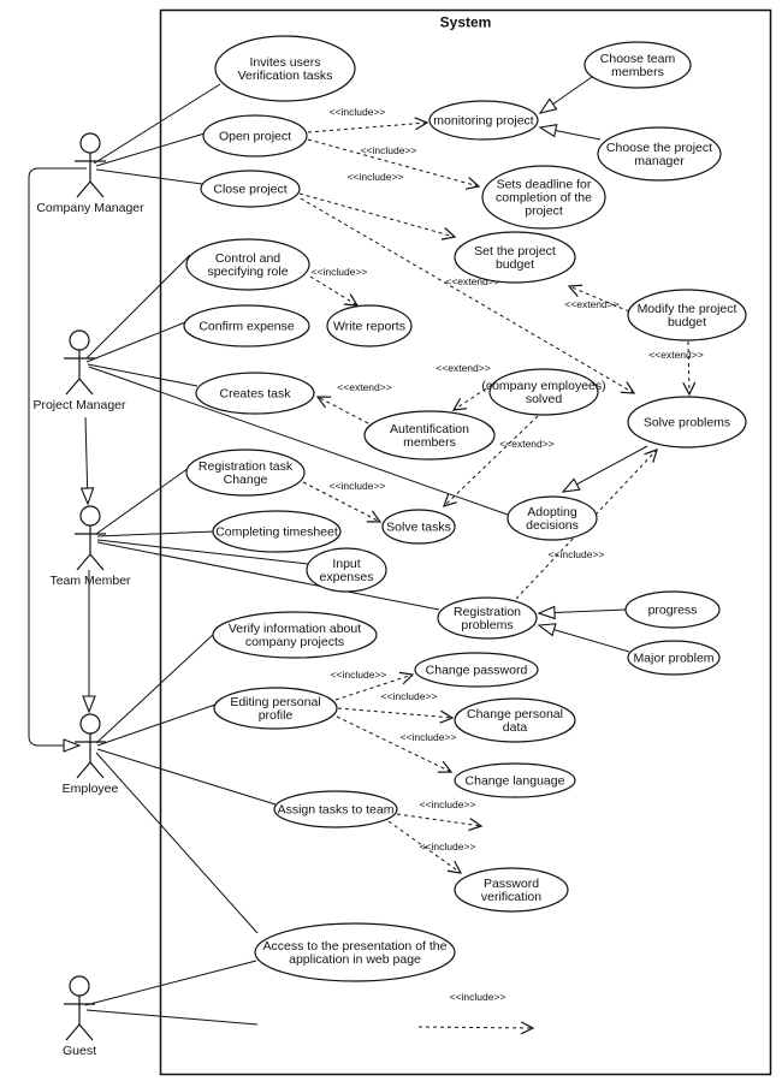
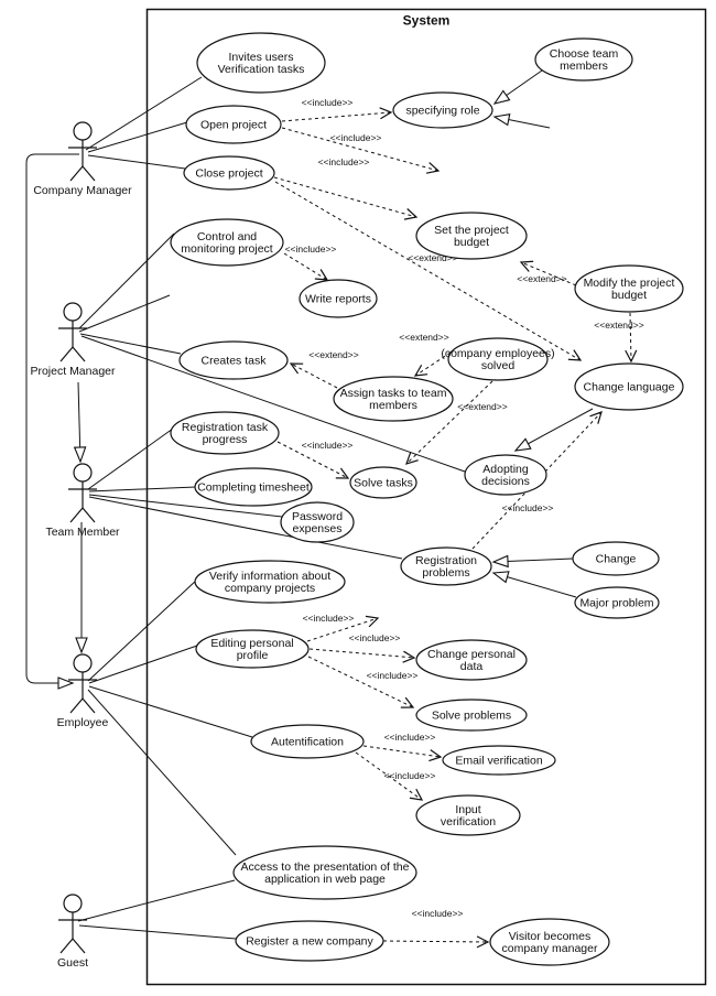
  System
  <<include>>
  <<include>>
  <<include>>
  <<extend>
  <<include>>
  <<extend>>
  <<extend>>
  <<extend>>
  <<extend>>
  <<extend>>
  <<include>>
  <<include>>
  <<include>>
  <<include>>
  <<include>>
  <<include>>
  <<include>>
  <<include>>
  Invites users Verification tasks
  Open project
  Close project
- monitoring project
+ specifying role
  Choose team members
- Choose the project manager
- Sets deadline for completion of the project
  Set the project budget
  Modify the project budget
- Control and specifying role
+ Control and monitoring project
- Confirm expense
  Write reports
  Creates task
  (company employees) solved
- Autentification members
+ Assign tasks to team members
- Solve problems
+ Change language
- Registration task Change
+ Registration task progress
  Solve tasks
  Adopting decisions
  Completing timesheet
- Input expenses
+ Password expenses
  Registration problems
- progress
+ Change
  Major problem
  Verify information about company projects
- Change password
  Editing personal profile
  Change personal data
- Change language
+ Solve problems
- Assign tasks to team
+ Autentification
+ Email verification
- Password verification
+ Input verification
  Access to the presentation of the application in web page
+ Register a new company
+ Visitor becomes company manager
  Company Manager
  Project Manager
  Team Member
  Employee
  Guest
